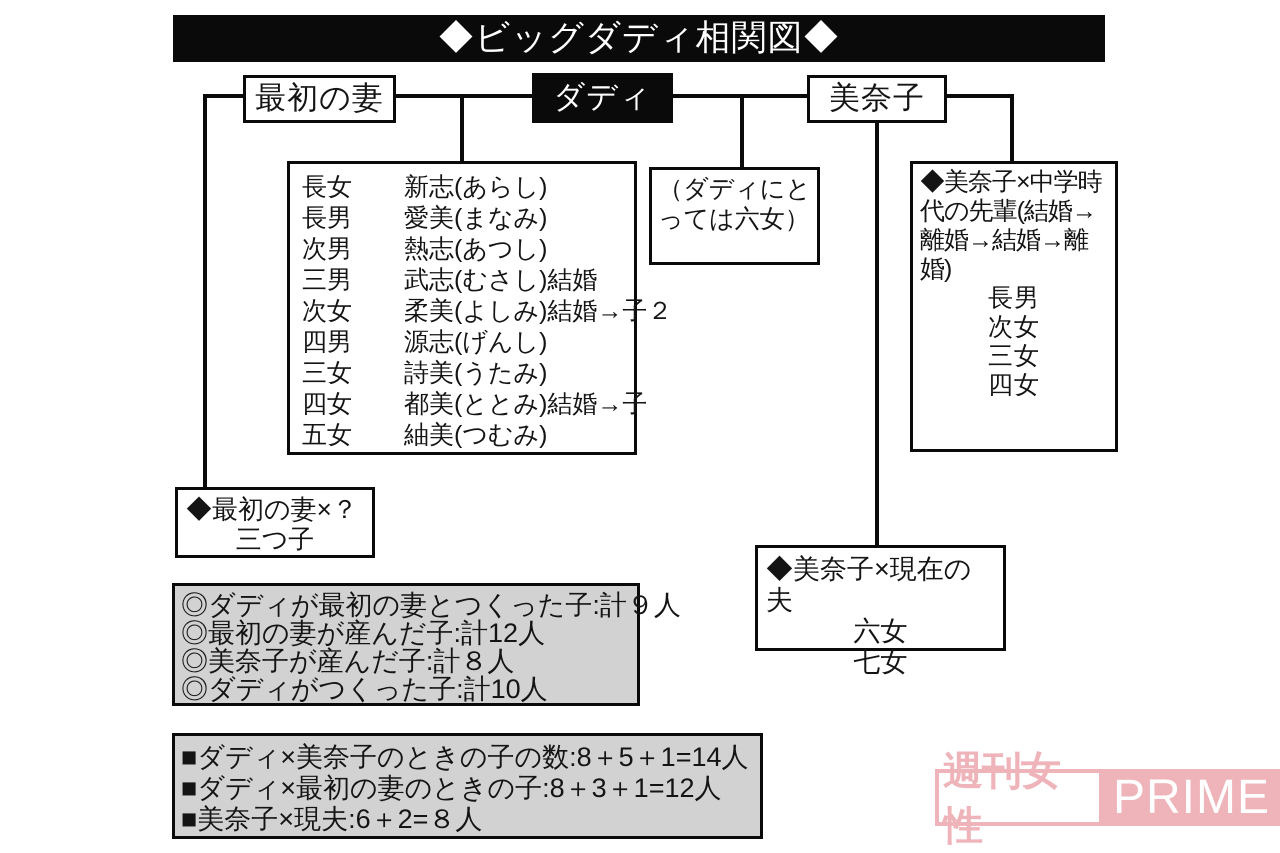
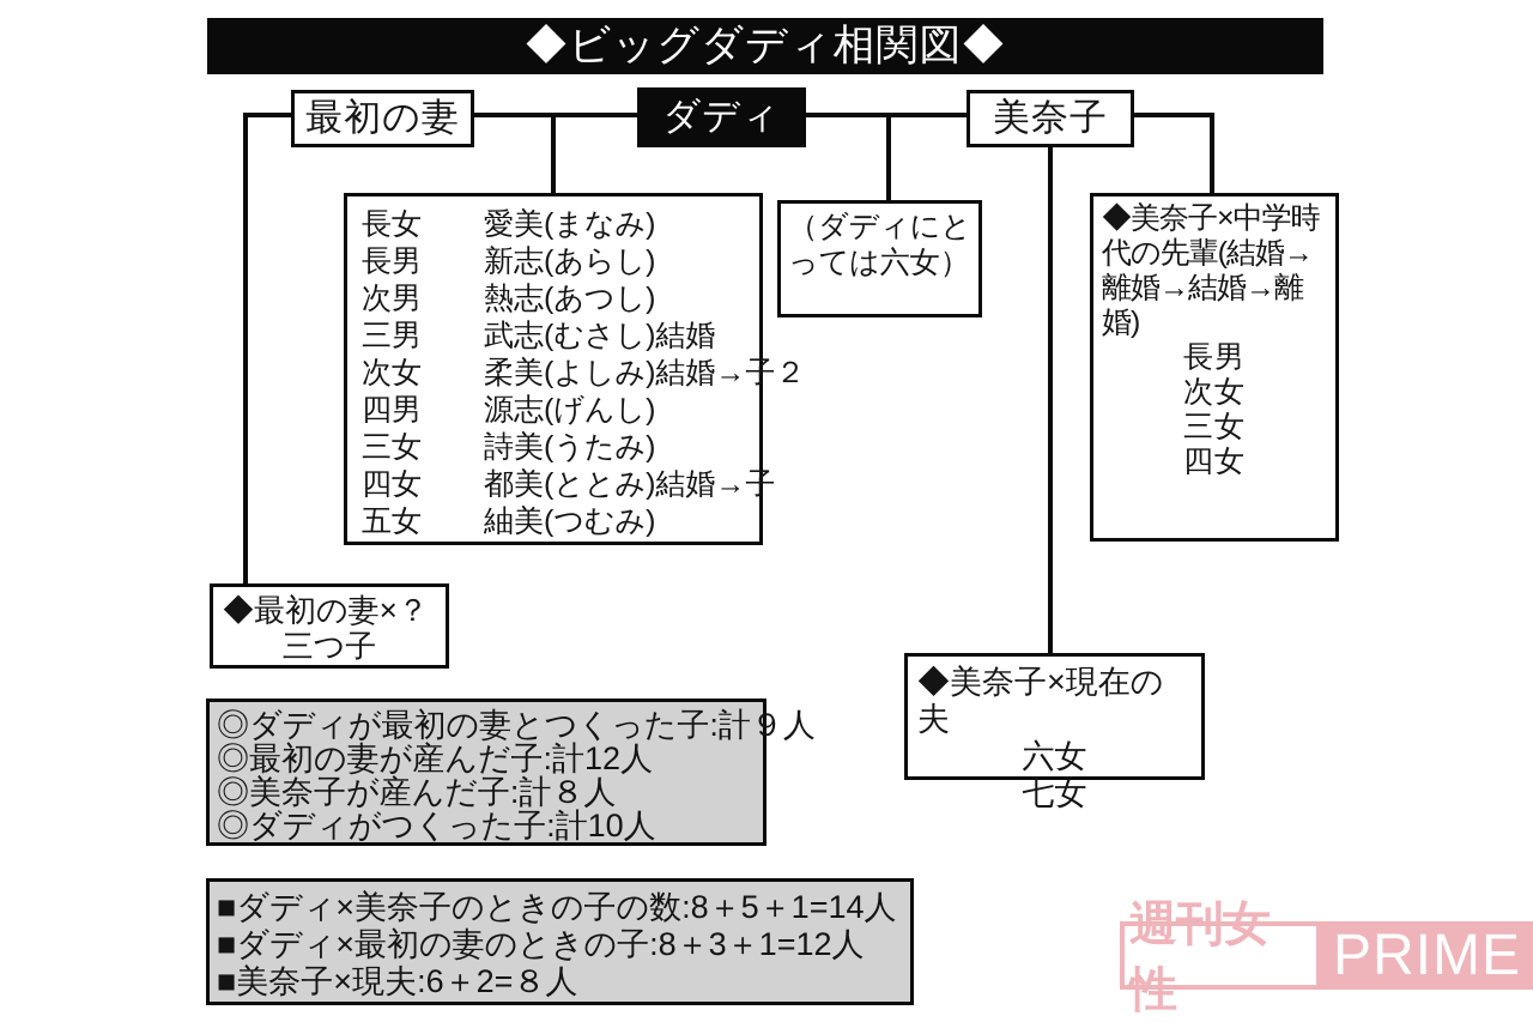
  ◆ビッグダディ相関図◆
  最初の妻
  ダディ
  美奈子
  長女
- 新志(あらし)
+ 愛美(まなみ)
  長男
- 愛美(まなみ)
+ 新志(あらし)
  次男
  熱志(あつし)
  三男
  武志(むさし)結婚
  次女
  柔美(よしみ)結婚→子２
  四男
  源志(げんし)
  三女
  詩美(うたみ)
  四女
  都美(ととみ)結婚→子
  五女
  紬美(つむみ)
  （ダディにとっては六女）
  ◆美奈子×中学時代の先輩(結婚→離婚→結婚→離婚)
  長男
  次女
  三女
  四女
  ◆最初の妻×？
  三つ子
  ◆美奈子×現在の夫
  六女
  七女
  ◎ダディが最初の妻とつくった子:計９人
  ◎最初の妻が産んだ子:計12人
  ◎美奈子が産んだ子:計８人
  ◎ダディがつくった子:計10人
  ■ダディ×美奈子のときの子の数:8＋5＋1=14人
  ■ダディ×最初の妻のときの子:8＋3＋1=12人
  ■美奈子×現夫:6＋2=８人
  週刊女性
  PRIME
